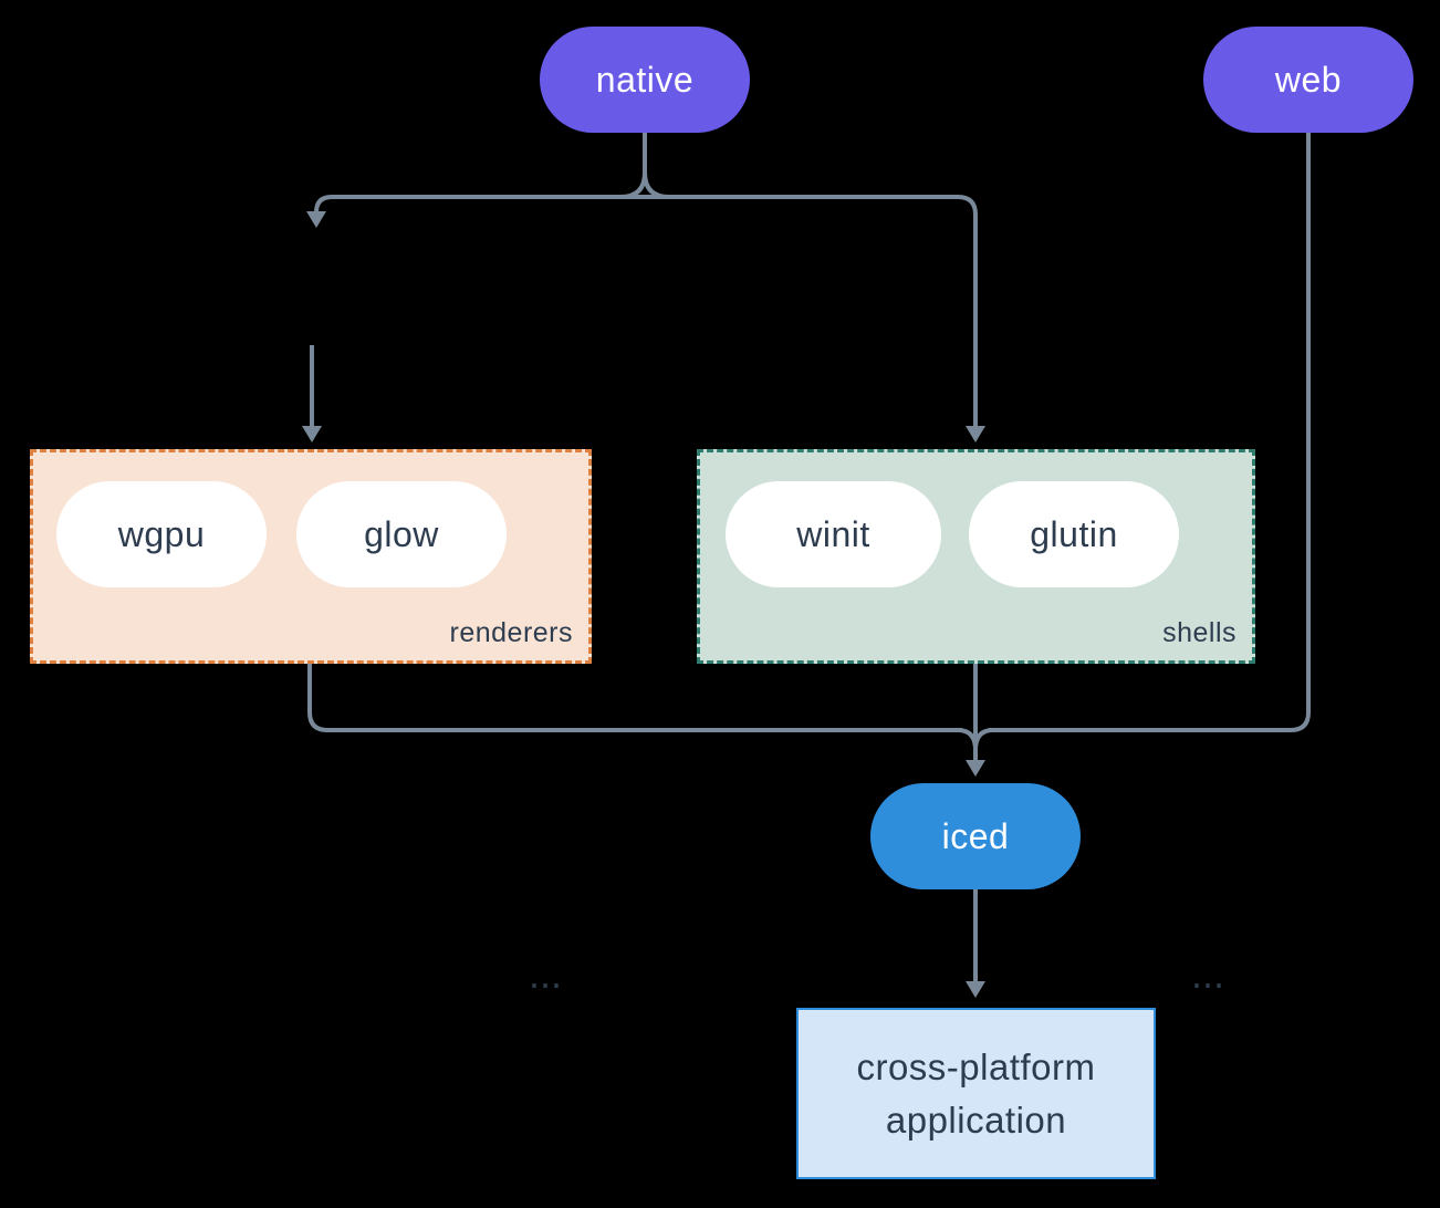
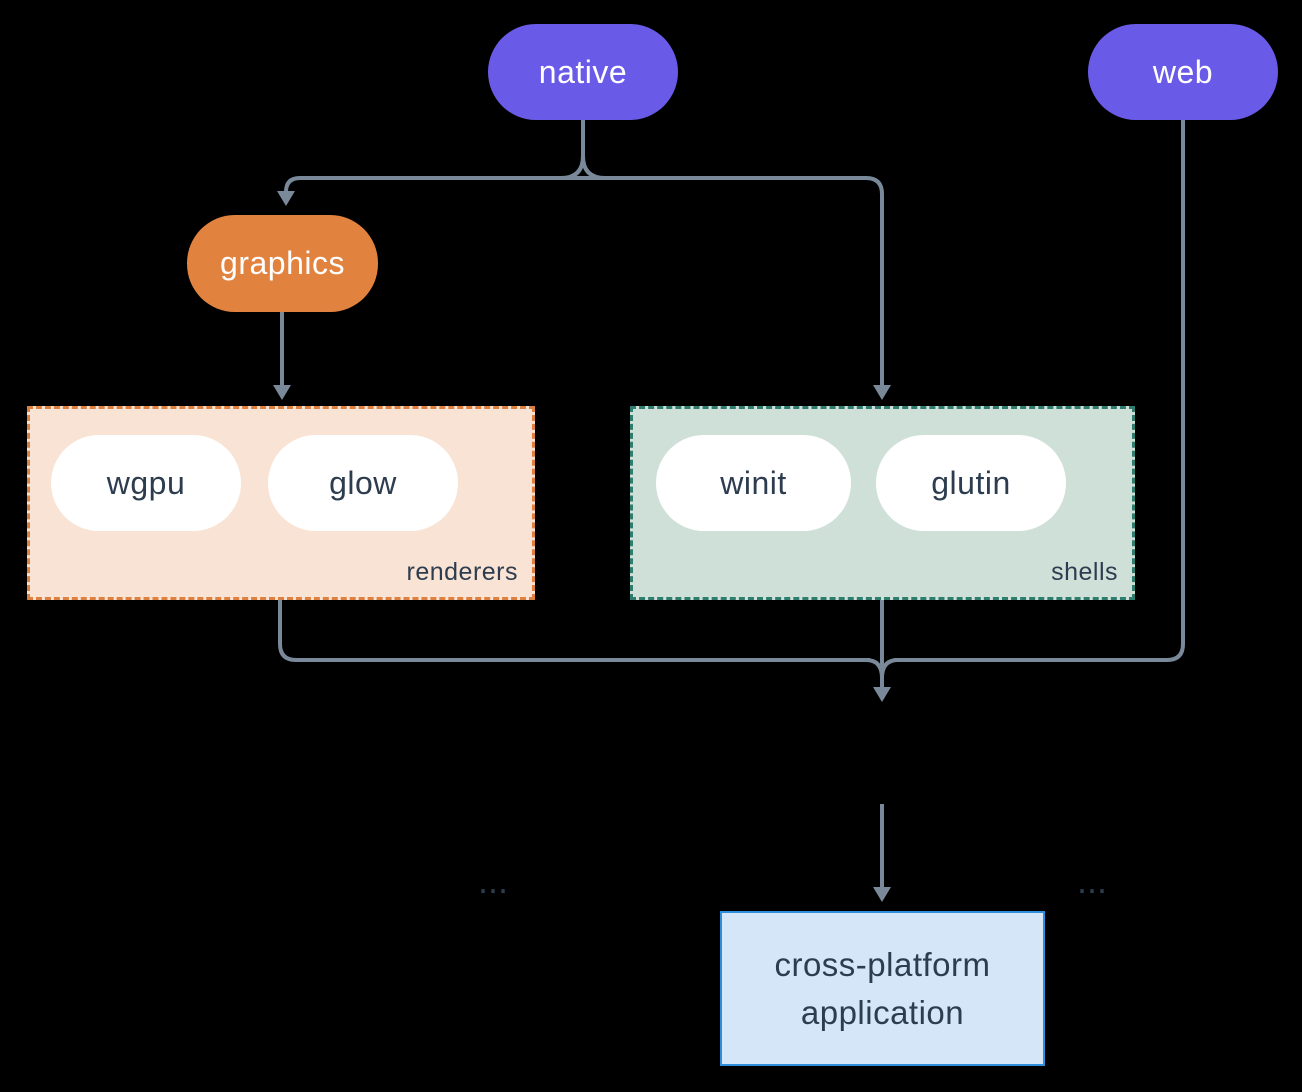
  native
  web
+ graphics
  wgpu
  glow
  ...
  renderers
  winit
  glutin
  ...
  shells
- iced
  cross-platform
  application
